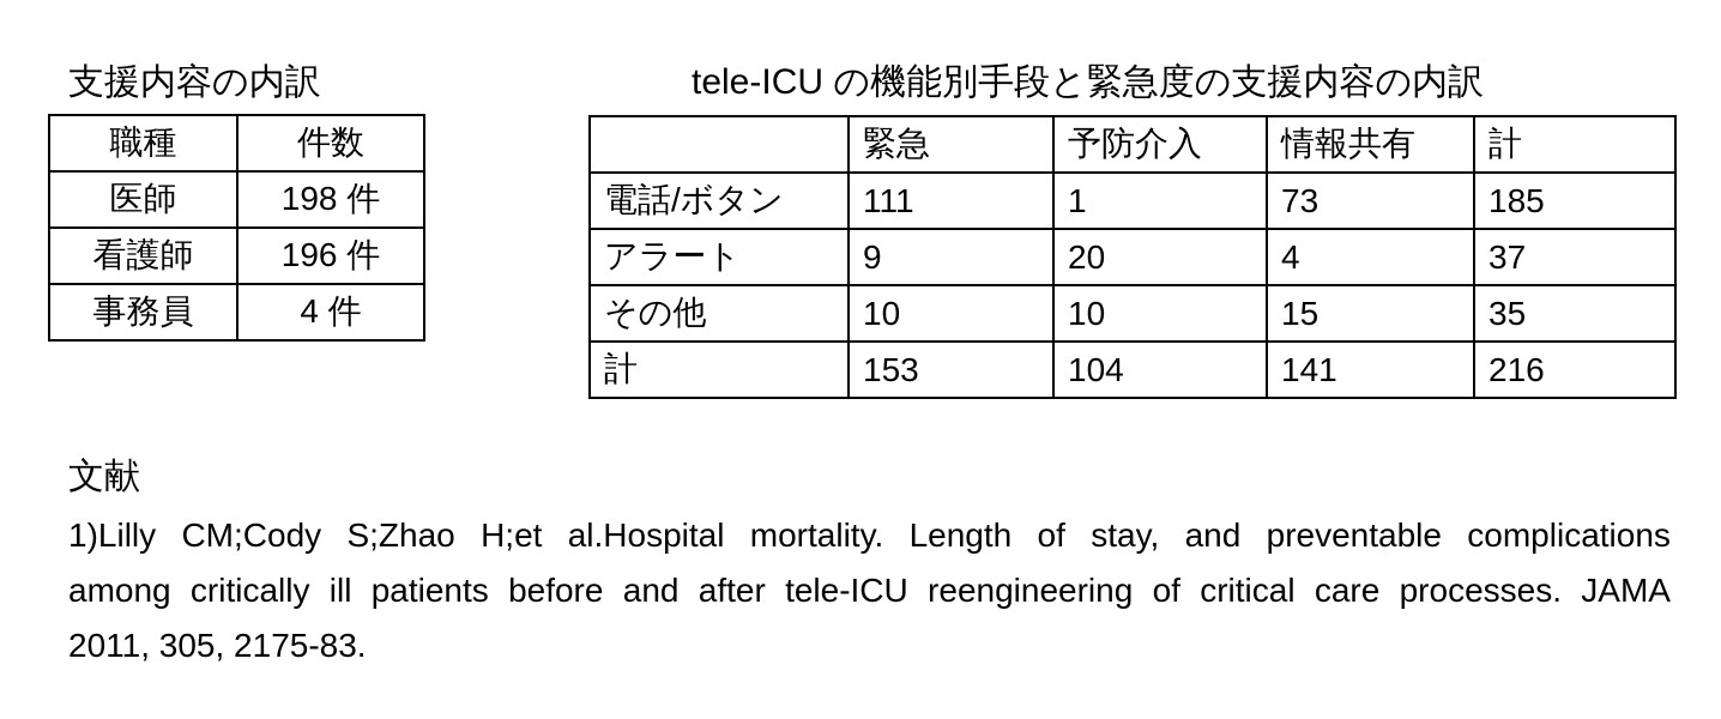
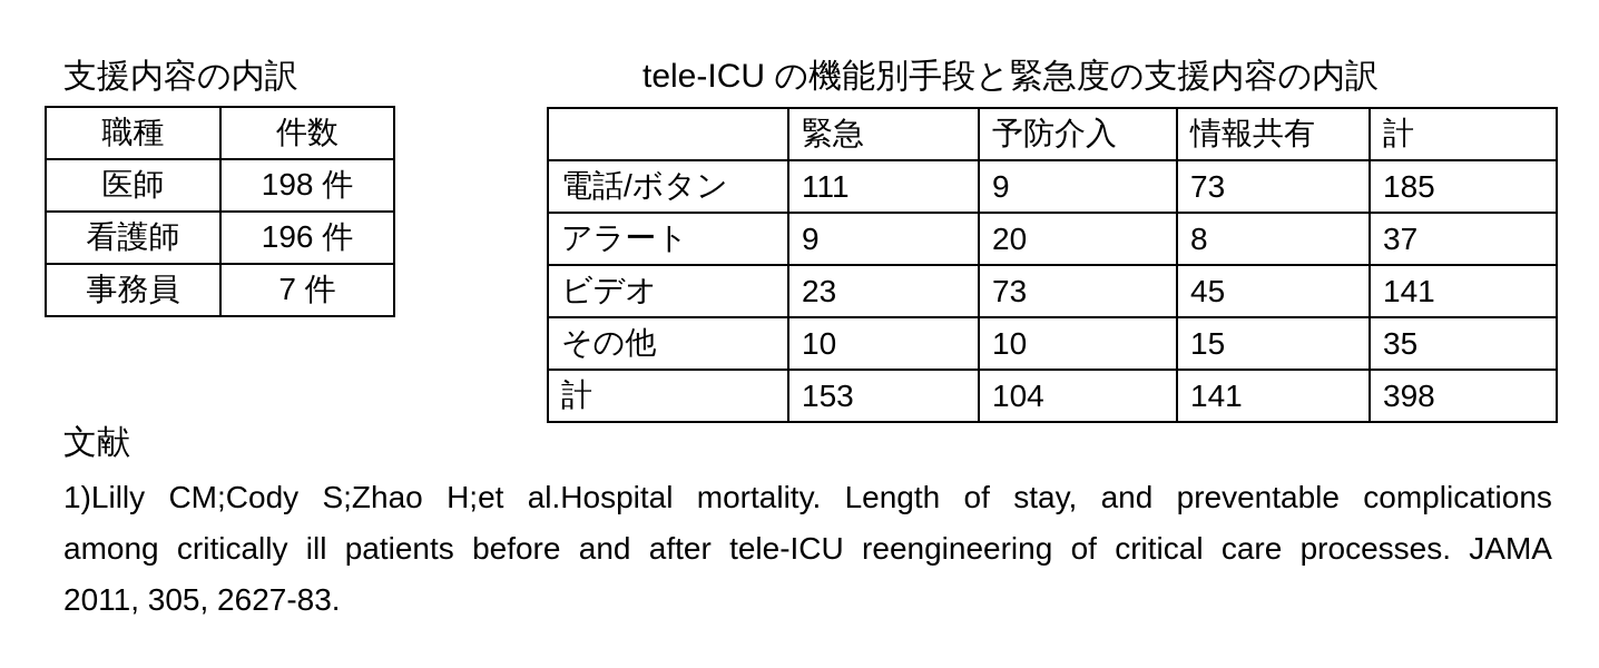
  支援内容の内訳
  職種	件数
  医師	198 件
  看護師	196 件
- 事務員	4 件
+ 事務員	7 件
  tele-ICU の機能別手段と緊急度の支援内容の内訳
  	緊急	予防介入	情報共有	計
- 電話/ボタン	111	1	73	185
+ 電話/ボタン	111	9	73	185
- アラート	9	20	4	37
+ アラート	9	20	8	37
+ ビデオ	23	73	45	141
  その他	10	10	15	35
- 計	153	104	141	216
+ 計	153	104	141	398
  文献
  1)Lilly
  CM;Cody
  S;Zhao
  H;et
  al.Hospital
  mortality.
  Length
  of
  stay,
  and
  preventable
  complications
  among
  critically
  ill
  patients
  before
  and
  after
  tele-ICU
  reengineering
  of
  critical
  care
  processes.
  JAMA
- 2011, 305, 2175-83.
+ 2011, 305, 2627-83.
